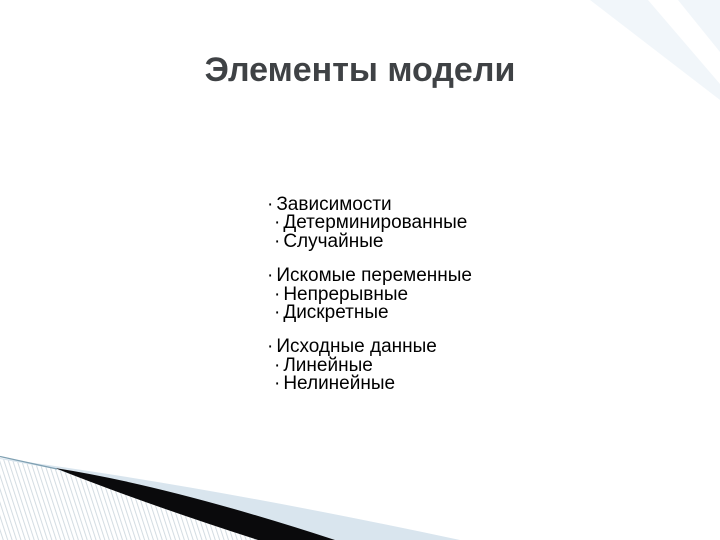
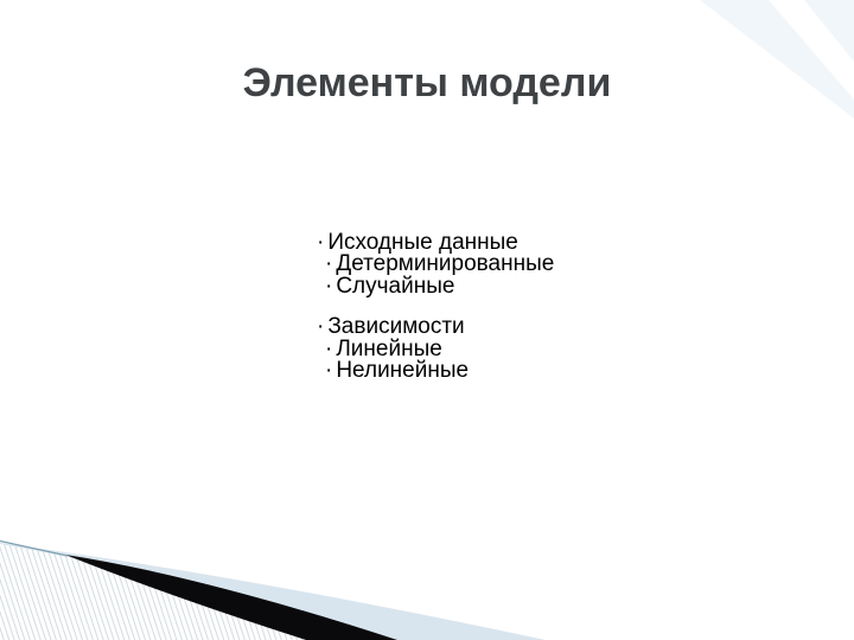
  Элементы модели
- · Зависимости
+ · Исходные данные
  · Детерминированные
  · Случайные
- · Искомые переменные
- · Непрерывные
- · Дискретные
- · Исходные данные
+ · Зависимости
  · Линейные
  · Нелинейные
